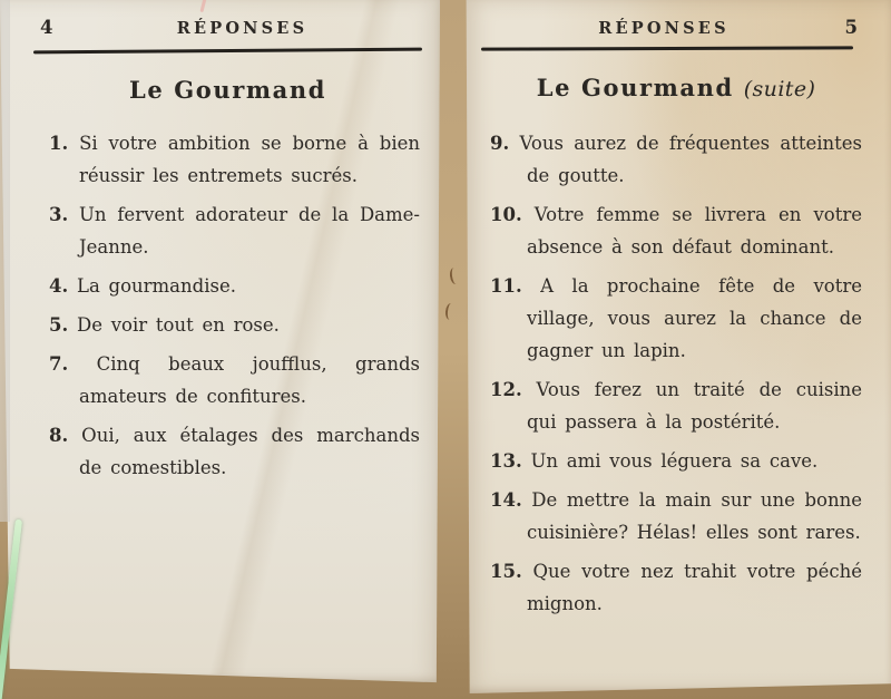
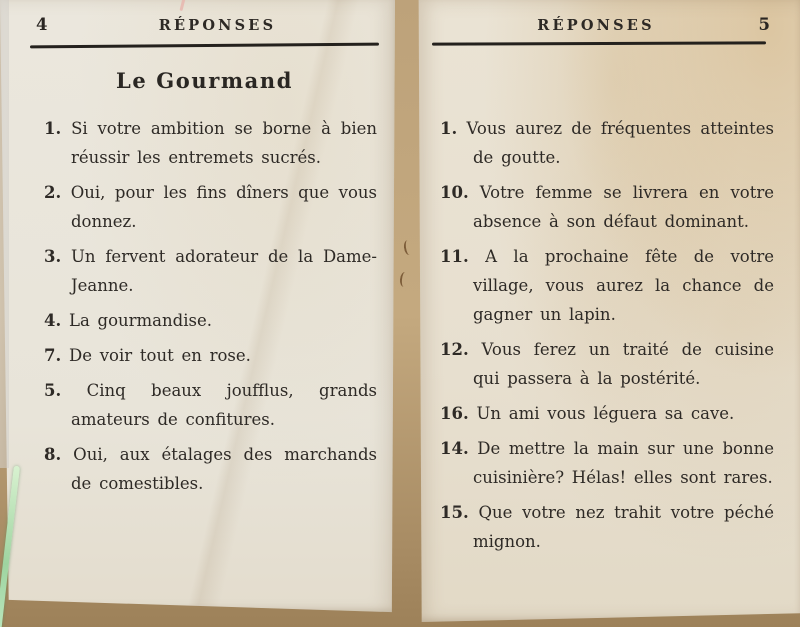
  4
  RÉPONSES
  Le Gourmand
  1. Si votre ambition se borne à bien réussir les entremets sucrés.
+ 2. Oui, pour les fins dîners que vous donnez.
  3. Un fervent adorateur de la Dame-Jeanne.
  4. La gourmandise.
- 5. De voir tout en rose.
+ 7. De voir tout en rose.
- 7. Cinq beaux joufflus, grands amateurs de confitures.
+ 5. Cinq beaux joufflus, grands amateurs de confitures.
  8. Oui, aux étalages des marchands de comestibles.
  RÉPONSES
  5
- Le Gourmand (suite)
- 9. Vous aurez de fréquentes atteintes de goutte.
+ 1. Vous aurez de fréquentes atteintes de goutte.
  10. Votre femme se livrera en votre absence à son défaut dominant.
  11. A la prochaine fête de votre village, vous aurez la chance de gagner un lapin.
  12. Vous ferez un traité de cuisine qui passera à la postérité.
- 13. Un ami vous léguera sa cave.
+ 16. Un ami vous léguera sa cave.
  14. De mettre la main sur une bonne cuisinière? Hélas! elles sont rares.
  15. Que votre nez trahit votre péché mignon.
